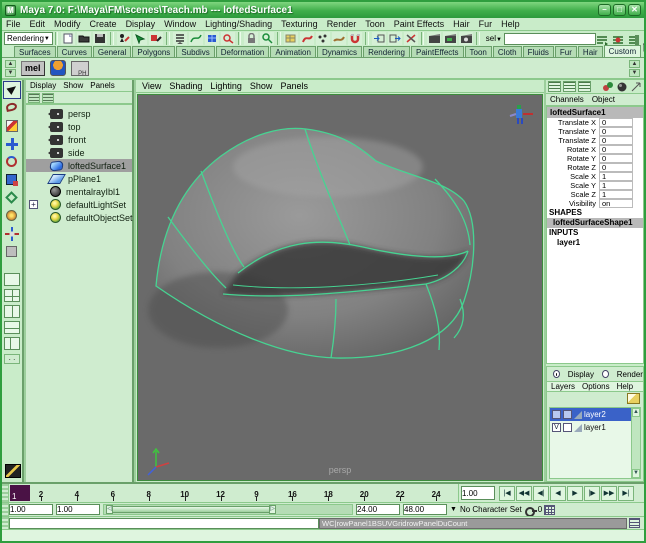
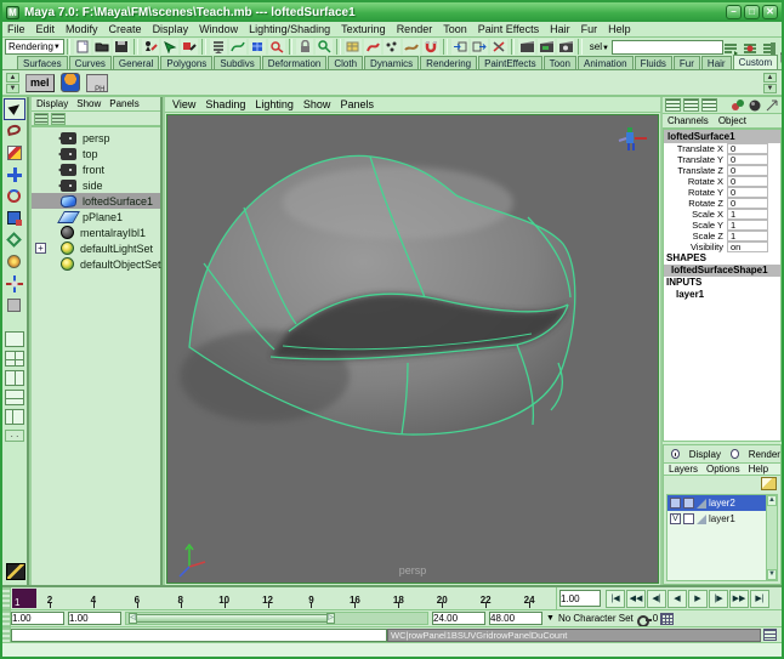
  M
  Maya 7.0: F:\Maya\FM\scenes\Teach.mb --- loftedSurface1
  –
  □
  ✕
  File
  Edit
  Modify
  Create
  Display
  Window
  Lighting/Shading
  Texturing
  Render
  Toon
  Paint Effects
  Hair
  Fur
  Help
  Rendering
  sel
  Surfaces
  Curves
  General
  Polygons
  Subdivs
  Deformation
- Animation
+ Cloth
  Dynamics
  Rendering
  PaintEffects
  Toon
- Cloth
+ Animation
  Fluids
  Fur
  Hair
  Custom
  mel
  . .
  Display
  Show
  Panels
  persp
  top
  front
  side
  loftedSurface1
  pPlane1
  mentalrayIbl1
  +
  defaultLightSet
  defaultObjectSet
  View
  Shading
  Lighting
  Show
  Panels
  persp
  Channels
  Object
  loftedSurface1
  Translate X
  0
  Translate Y
  0
  Translate Z
  0
  Rotate X
  0
  Rotate Y
  0
  Rotate Z
  0
  Scale X
  1
  Scale Y
  1
  Scale Z
  1
  Visibility
  on
  SHAPES
  loftedSurfaceShape1
  INPUTS
  layer1
  Display
  Render
  Layers
  Options
  Help
  layer2
  layer1
  1
  2
  4
  6
  8
  10
  12
  9
  16
  18
  20
  22
  24
  1.00
  1.00
  1.00
  24.00
  48.00
  No Character Set
  0
  WC|rowPanel1BSUVGridrowPanelDuCount
